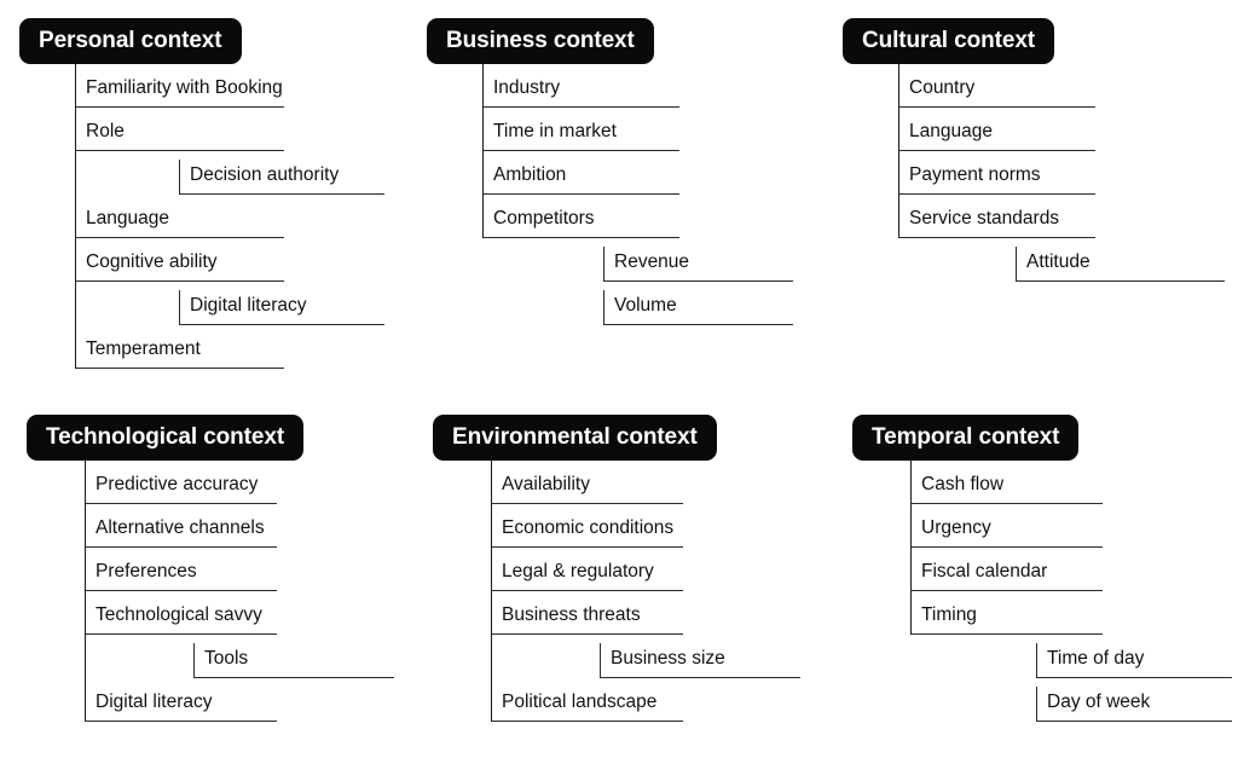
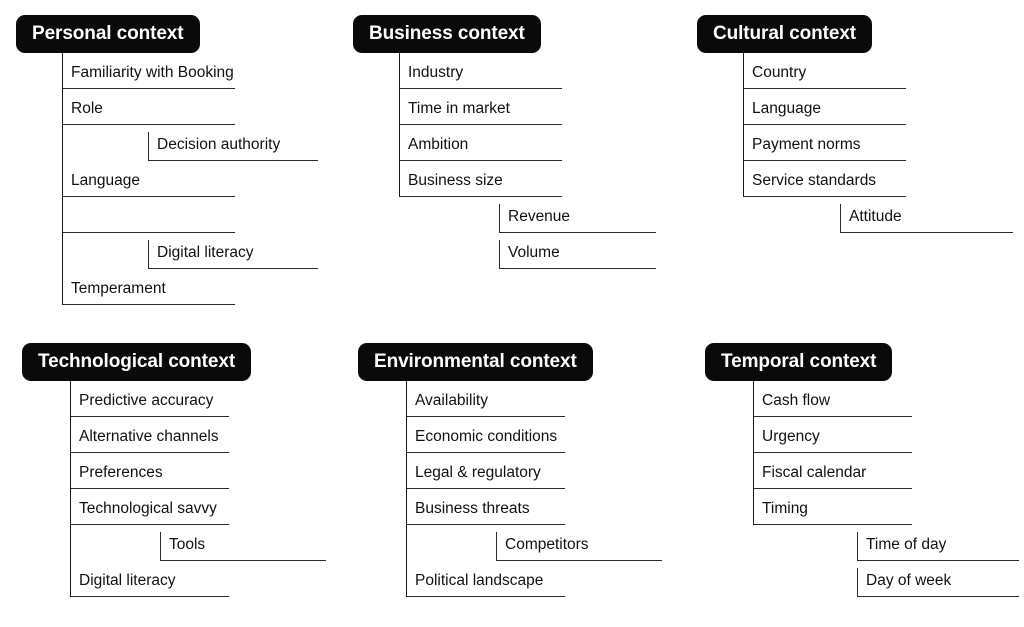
  Personal context
  Familiarity with Booking
  Role
  Decision authority
  Language
- Cognitive ability
  Digital literacy
  Temperament
  Business context
  Industry
  Time in market
  Ambition
- Competitors
+ Business size
  Revenue
  Volume
  Cultural context
  Country
  Language
  Payment norms
  Service standards
  Attitude
  Technological context
  Predictive accuracy
  Alternative channels
  Preferences
  Technological savvy
  Tools
  Digital literacy
  Environmental context
  Availability
  Economic conditions
  Legal & regulatory
  Business threats
- Business size
+ Competitors
  Political landscape
  Temporal context
  Cash flow
  Urgency
  Fiscal calendar
  Timing
  Time of day
  Day of week
